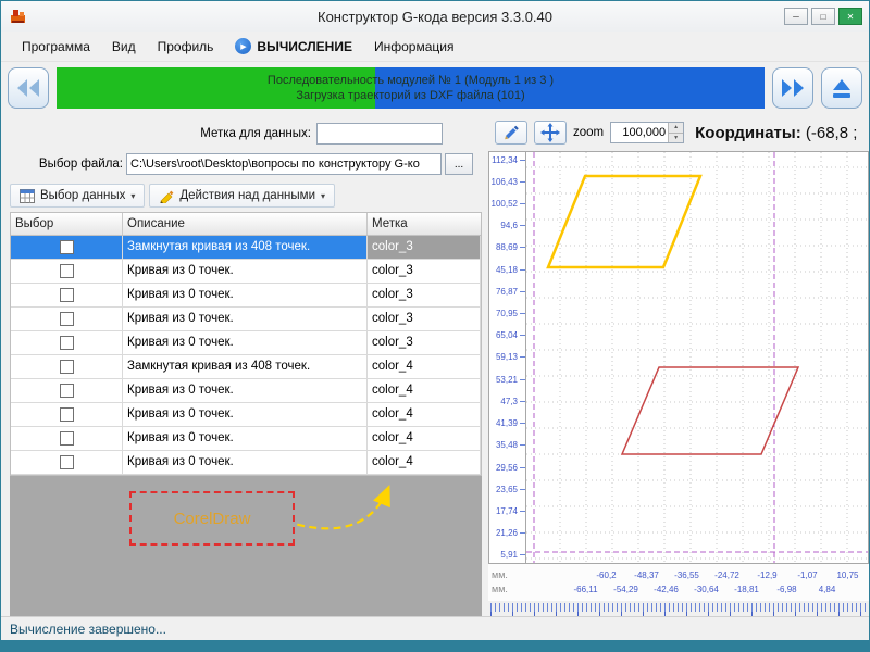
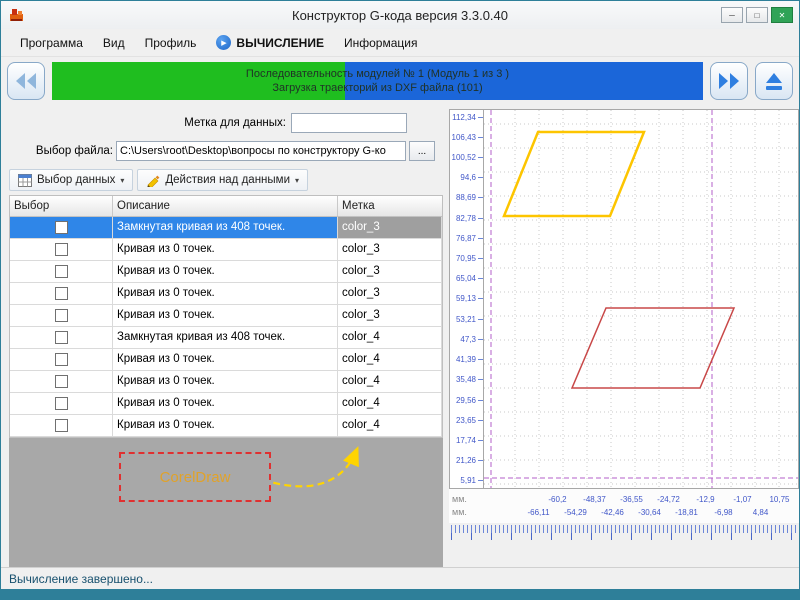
  Конструктор G-кода версия 3.3.0.40
  ─
  □
  ✕
  Программа
  Вид
  Профиль
  ВЫЧИСЛЕНИЕ
  Информация
  Последовательность модулей № 1 (Модуль 1 из 3 )
  Загрузка траекторий из DXF файла (101)
  Метка для данных:
  Выбор файла:
  C:\Users\root\Desktop\вопросы по конструктору G-ко
  ...
  Выбор данных
  ▾
  Действия над данными
  ▾
  Выбор
  Описание
  Метка
  Замкнутая кривая из 408 точек.
  color_3
  Кривая из 0 точек.
  color_3
  Кривая из 0 точек.
  color_3
  Кривая из 0 точек.
  color_3
  Кривая из 0 точек.
  color_3
  Замкнутая кривая из 408 точек.
  color_4
  Кривая из 0 точек.
  color_4
  Кривая из 0 точек.
  color_4
  Кривая из 0 точек.
  color_4
  Кривая из 0 точек.
  color_4
  CorelDraw
- zoom
- 100,000
- Координаты: (-68,8 ;
  112,34
  106,43
  100,52
  94,6
  88,69
- 45,18
+ 82,78
  76,87
  70,95
  65,04
  59,13
  53,21
  47,3
  41,39
  35,48
  29,56
  23,65
  17,74
  21,26
  5,91
  мм.
  мм.
  -60,2
  -48,37
  -36,55
  -24,72
  -12,9
  -1,07
  10,75
  -66,11
  -54,29
  -42,46
  -30,64
  -18,81
  -6,98
  4,84
  Вычисление завершено...
